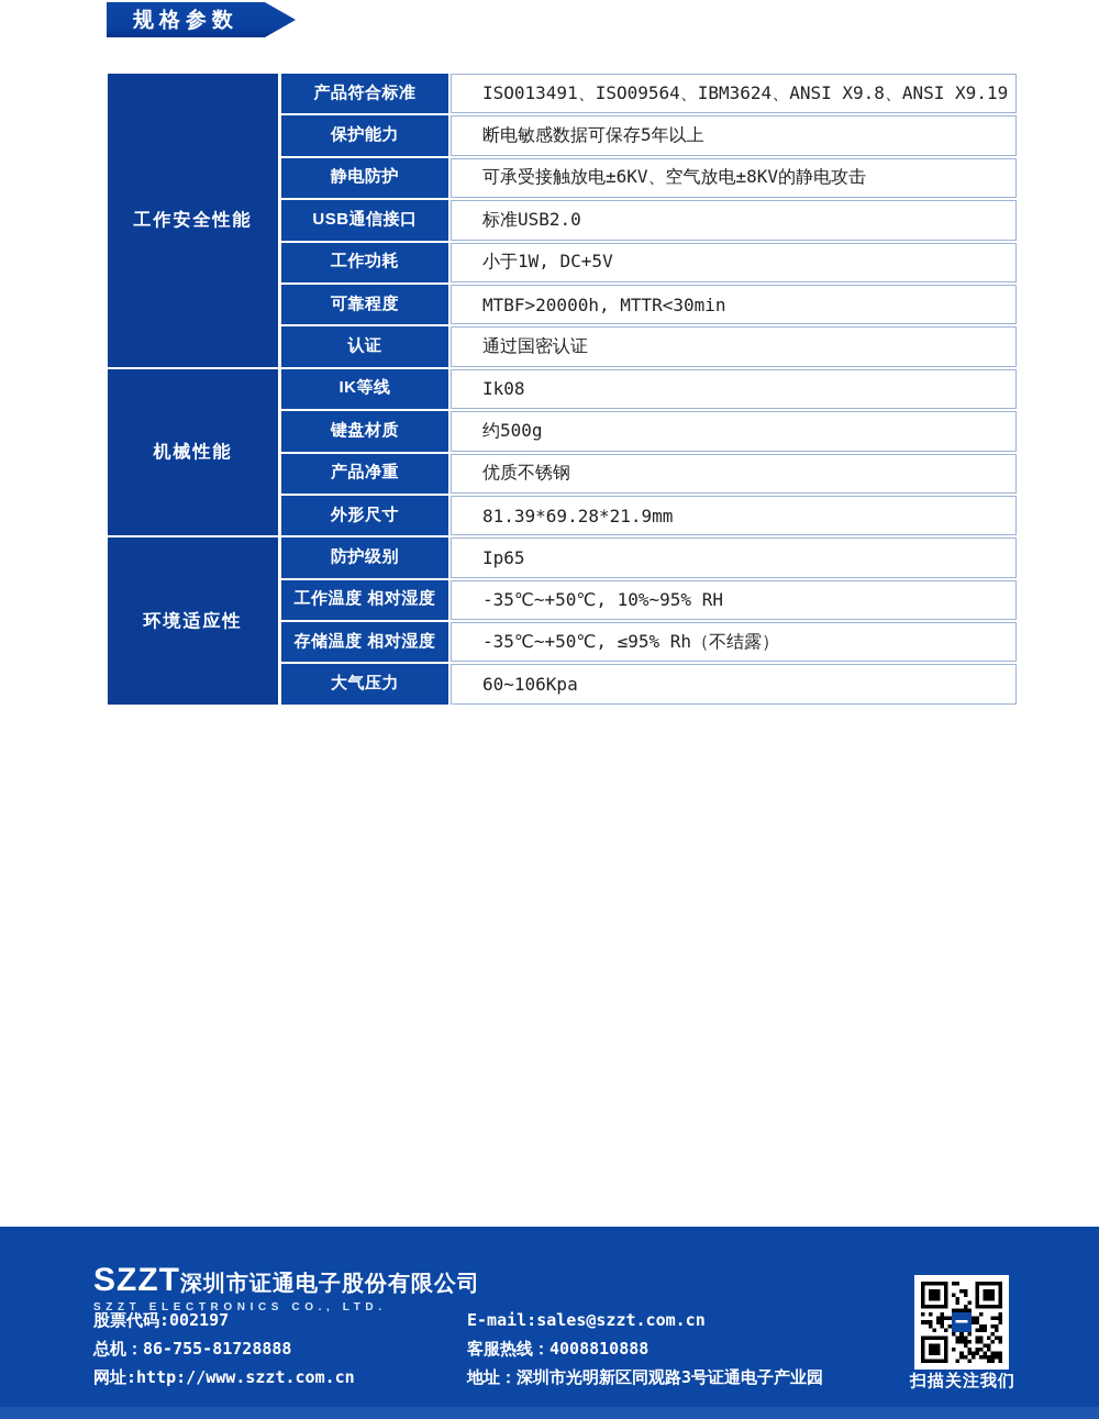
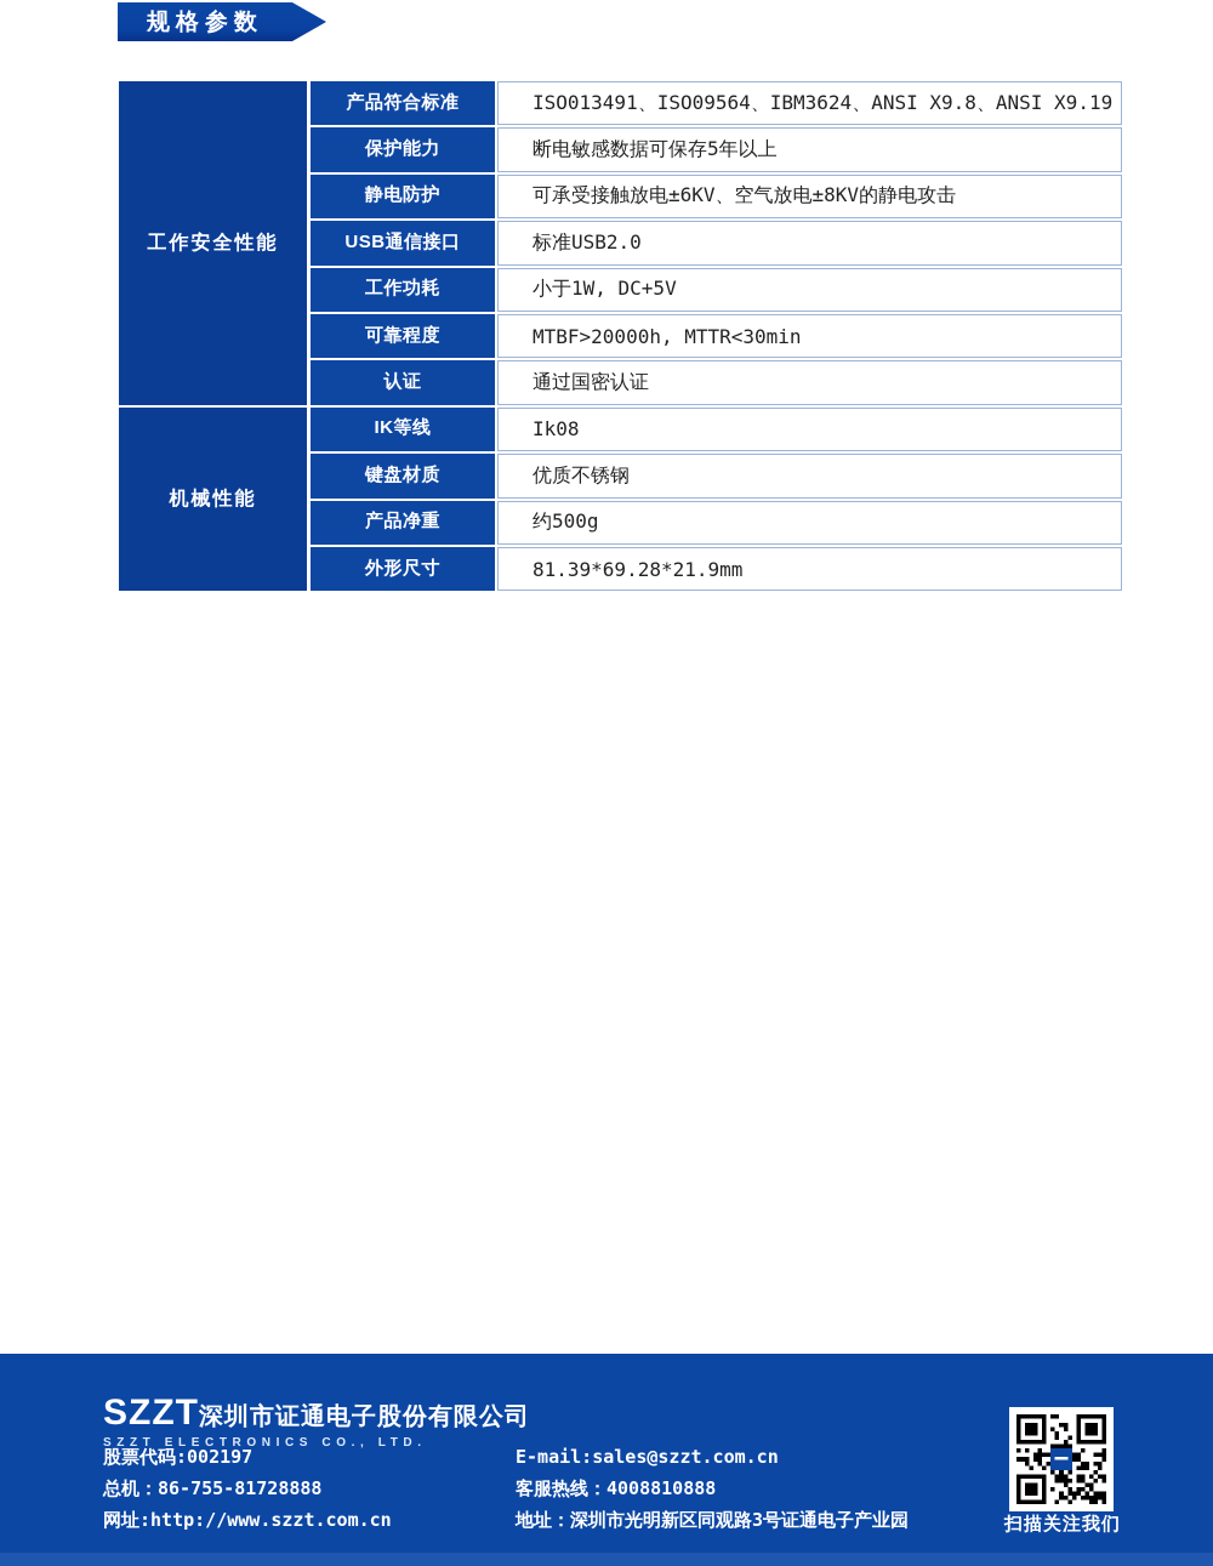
  规格参数
  工作安全性能
  产品符合标准
  ISO013491、ISO09564、IBM3624、ANSI X9.8、ANSI X9.19
  保护能力
  断电敏感数据可保存5年以上
  静电防护
  可承受接触放电±6KV、空气放电±8KV的静电攻击
  USB通信接口
  标准USB2.0
  工作功耗
  小于1W, DC+5V
  可靠程度
  MTBF>20000h, MTTR<30min
  认证
  通过国密认证
  机械性能
  IK等线
  Ik08
  键盘材质
- 约500g
+ 优质不锈钢
  产品净重
- 优质不锈钢
+ 约500g
  外形尺寸
  81.39*69.28*21.9mm
- 环境适应性
- 防护级别
- Ip65
- 工作温度 相对湿度
- -35℃~+50℃, 10%~95% RH
- 存储温度 相对湿度
- -35℃~+50℃, ≤95% Rh（不结露）
- 大气压力
- 60~106Kpa
  SZZT
  深圳市证通电子股份有限公司
  SZZT ELECTRONICS CO., LTD.
  股票代码:002197
  总机：86-755-81728888
  网址:http://www.szzt.com.cn
  E-mail:sales@szzt.com.cn
  客服热线：4008810888
  地址：深圳市光明新区同观路3号证通电子产业园
  扫描关注我们
